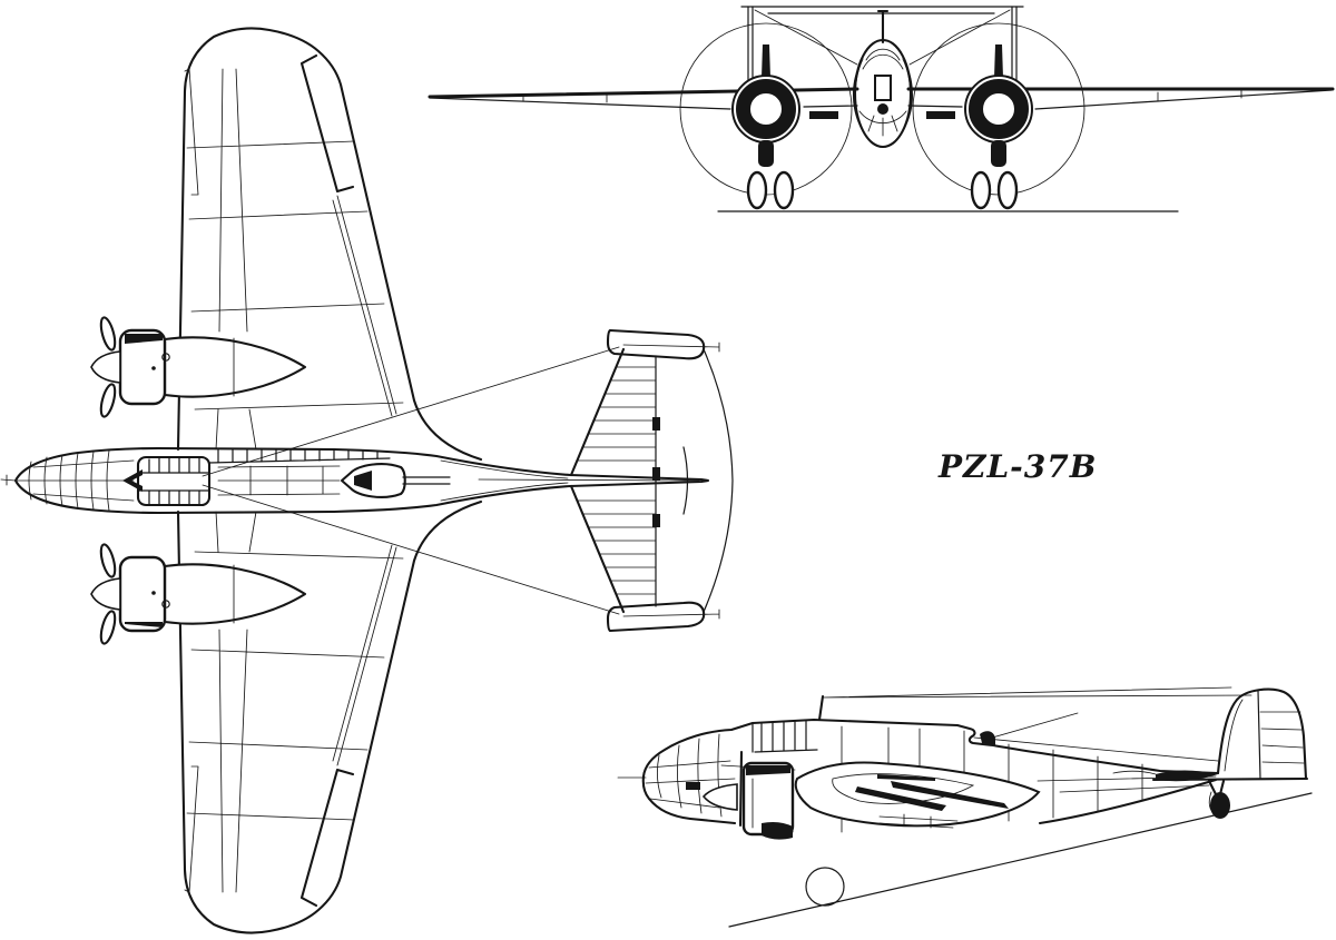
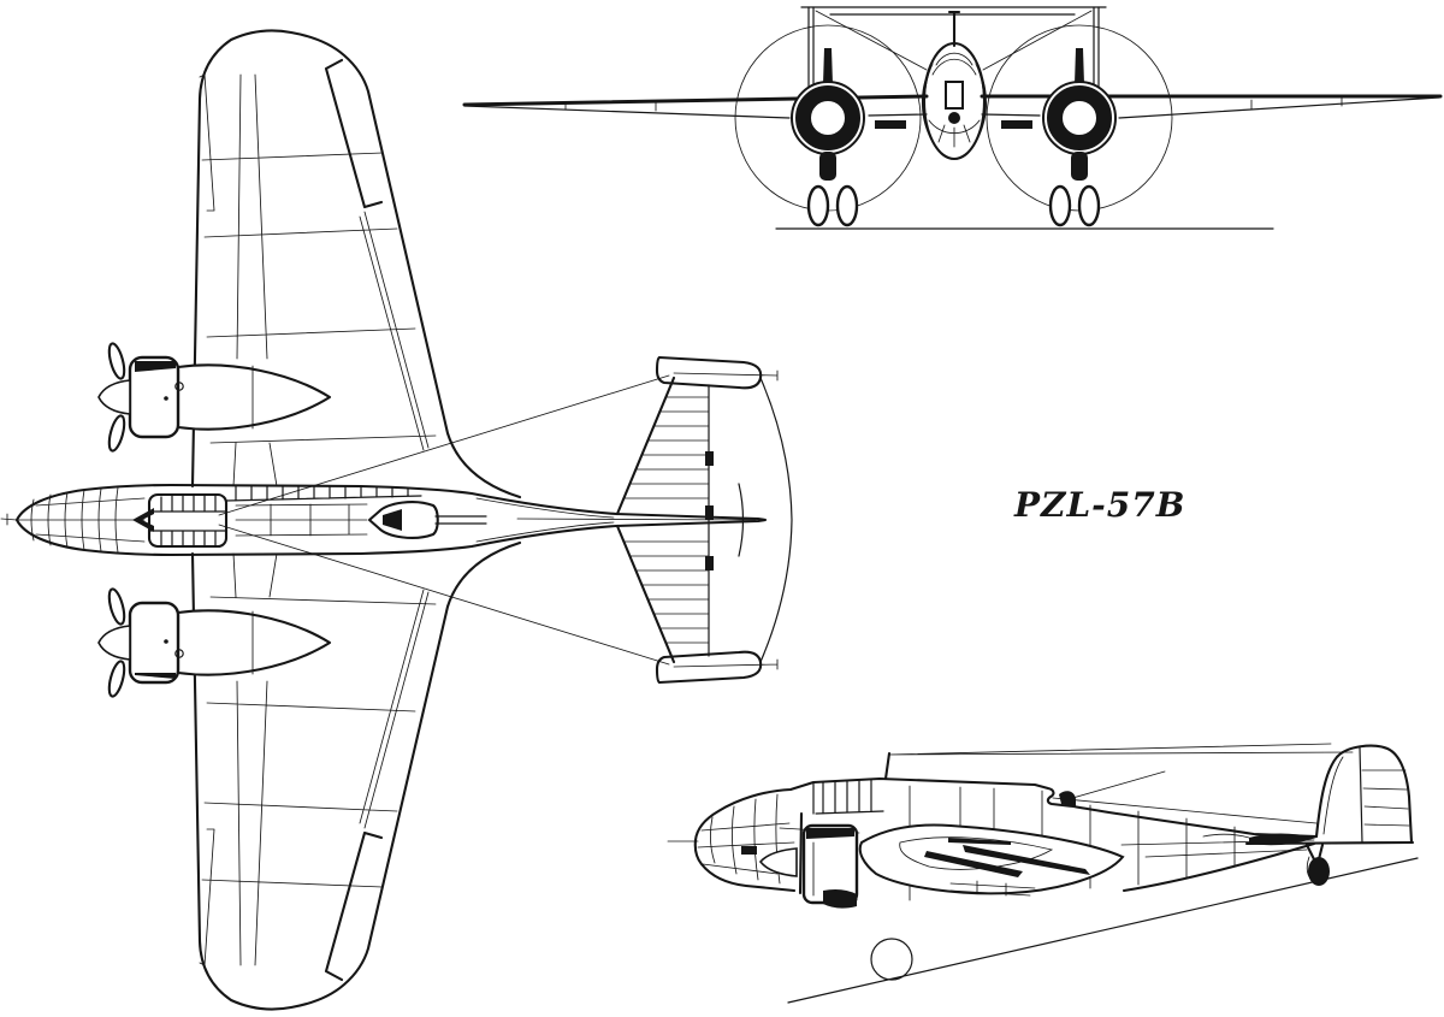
- PZL-37B
+ PZL-57B
